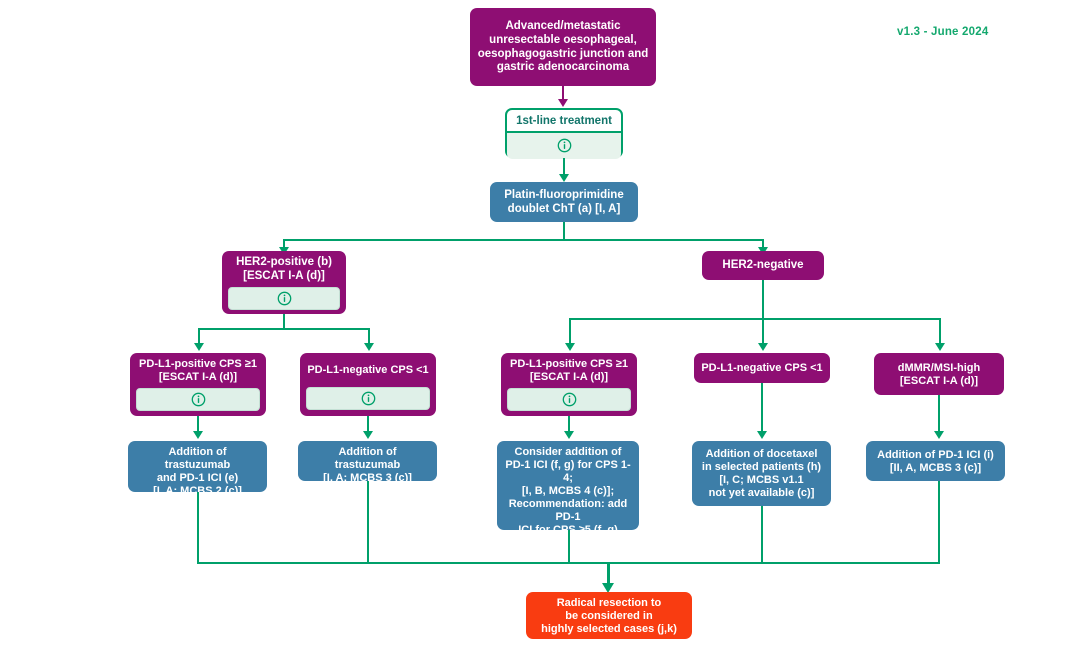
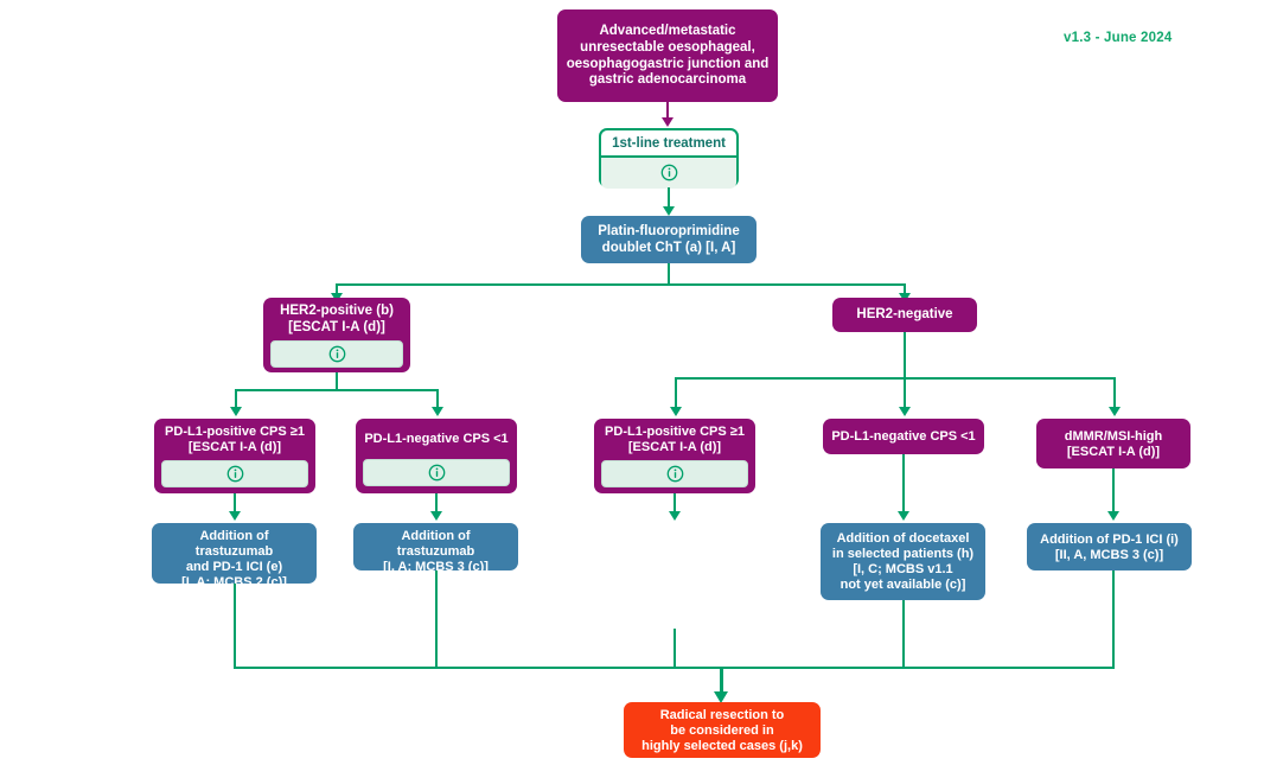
  v1.3 - June 2024
  Advanced/metastatic
  unresectable oesophageal,
  oesophagogastric junction and
  gastric adenocarcinoma
  1st-line treatment
  Platin-fluoroprimidine
  doublet ChT (a) [I, A]
  HER2-positive (b)
  [ESCAT I-A (d)]
  HER2-negative
  PD-L1-positive CPS ≥1
  [ESCAT I-A (d)]
  PD-L1-negative CPS <1
  PD-L1-positive CPS ≥1
  [ESCAT I-A (d)]
  PD-L1-negative CPS <1
  dMMR/MSI-high
  [ESCAT I-A (d)]
  Addition of trastuzumab
  and PD-1 ICI (e)
  [I, A; MCBS 2 (c)]
  Addition of trastuzumab
  [I, A; MCBS 3 (c)]
- Consider addition of
- PD-1 ICI (f, g) for CPS 1-4;
- [I, B, MCBS 4 (c)];
- Recommendation: add PD-1
- ICI for CPS ≥5 (f, g)
- [I, A: MCBS 4 (c)]
  Addition of docetaxel
  in selected patients (h)
  [I, C; MCBS v1.1
  not yet available (c)]
  Addition of PD-1 ICI (i)
  [II, A, MCBS 3 (c)]
  Radical resection to
  be considered in
  highly selected cases (j,k)
